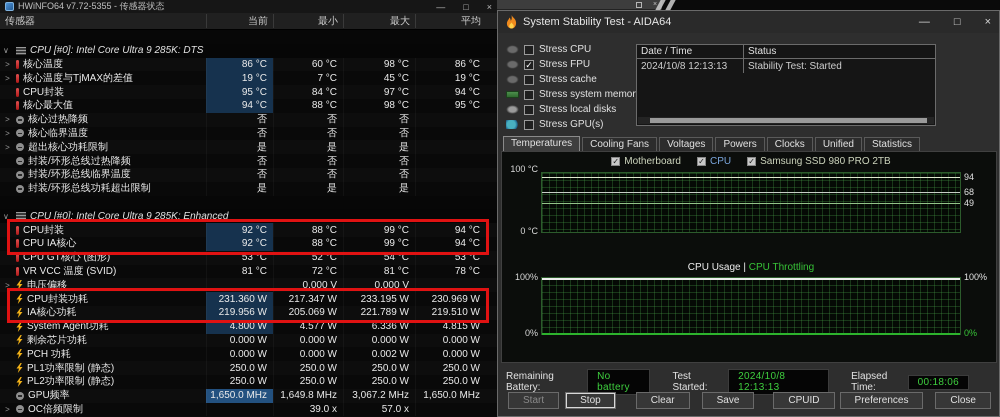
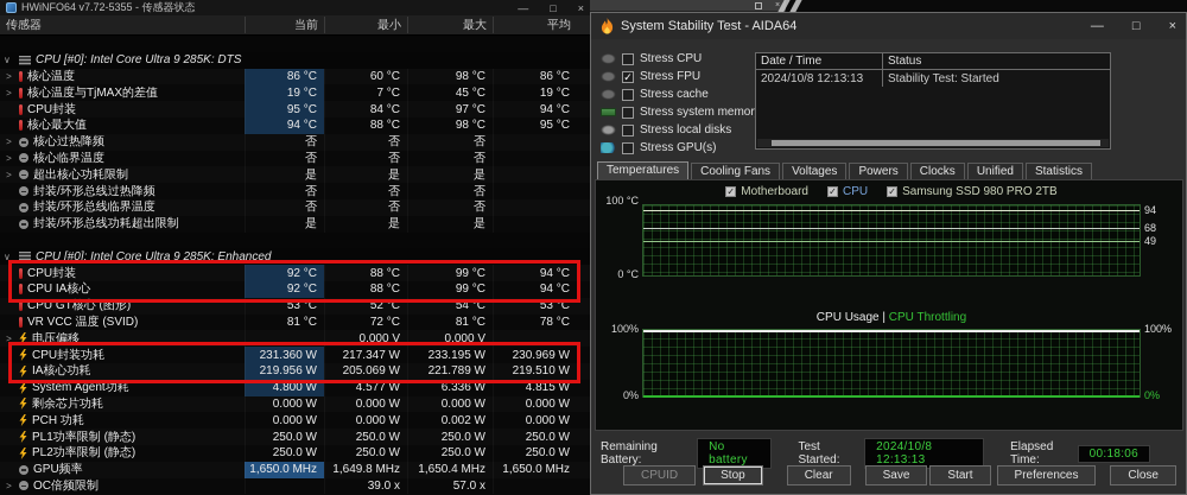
  HWiNFO64 v7.72-5355 - 传感器状态
  —
  □
  ×
  传感器
  当前
  最小
  最大
  平均
  ∨
  CPU [#0]: Intel Core Ultra 9 285K: DTS
  >
  核心温度
  86 °C
  60 °C
  98 °C
  86 °C
  >
  核心温度与TjMAX的差值
  19 °C
  7 °C
  45 °C
  19 °C
  CPU封装
  95 °C
  84 °C
  97 °C
  94 °C
  核心最大值
  94 °C
  88 °C
  98 °C
  95 °C
  >
  核心过热降频
  否
  否
  否
  >
  核心临界温度
  否
  否
  否
  >
  超出核心功耗限制
  是
  是
  是
  封装/环形总线过热降频
  否
  否
  否
  封装/环形总线临界温度
  否
  否
  否
  封装/环形总线功耗超出限制
  是
  是
  是
  ∨
  CPU [#0]: Intel Core Ultra 9 285K: Enhanced
  CPU封装
  92 °C
  88 °C
  99 °C
  94 °C
  CPU IA核心
  92 °C
  88 °C
  99 °C
  94 °C
  CPU GT核心 (图形)
  53 °C
  52 °C
  54 °C
  53 °C
  VR VCC 温度 (SVID)
  81 °C
  72 °C
  81 °C
  78 °C
  >
  电压偏移
  0.000 V
  0.000 V
  CPU封装功耗
  231.360 W
  217.347 W
  233.195 W
  230.969 W
  IA核心功耗
  219.956 W
  205.069 W
  221.789 W
  219.510 W
  System Agent功耗
  4.800 W
  4.577 W
  6.336 W
  4.815 W
  剩余芯片功耗
  0.000 W
  0.000 W
  0.000 W
  0.000 W
  PCH 功耗
  0.000 W
  0.000 W
  0.002 W
  0.000 W
  PL1功率限制 (静态)
  250.0 W
  250.0 W
  250.0 W
  250.0 W
  PL2功率限制 (静态)
  250.0 W
  250.0 W
  250.0 W
  250.0 W
  GPU频率
  1,650.0 MHz
  1,649.8 MHz
- 3,067.2 MHz
+ 1,650.4 MHz
  1,650.0 MHz
  >
  OC倍频限制
  39.0 x
  57.0 x
  System Stability Test - AIDA64
  —
  □
  ×
  Stress CPU
  ✓
  Stress FPU
  Stress cache
  Stress system memor
  Stress local disks
  Stress GPU(s)
  Date / Time
  Status
  2024/10/8 12:13:13
  Stability Test: Started
  Temperatures
  Cooling Fans
  Voltages
  Powers
  Clocks
  Unified
  Statistics
  ✓
  Motherboard
  ✓
  CPU
  ✓
  Samsung SSD 980 PRO 2TB
  100 °C
  94
  68
  49
  0 °C
  CPU Usage | CPU Throttling
  100%
  0%
  100%
  0%
  Remaining Battery:
  No battery
  Test Started:
  2024/10/8 12:13:13
  Elapsed Time:
  00:18:06
- Start
+ CPUID
  Stop
  Clear
  Save
- CPUID
+ Start
  Preferences
  Close
